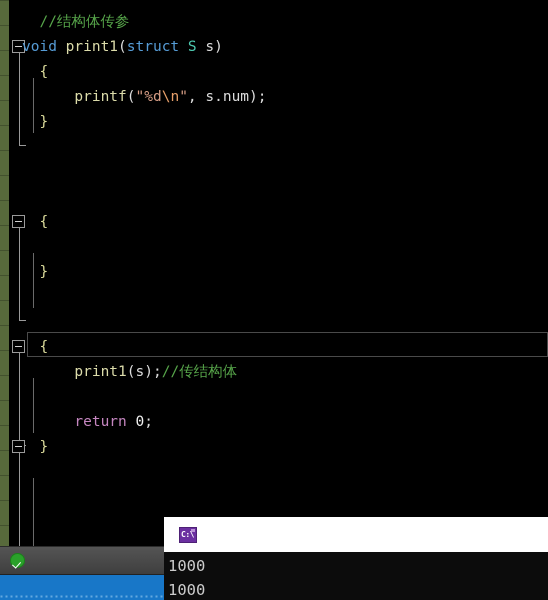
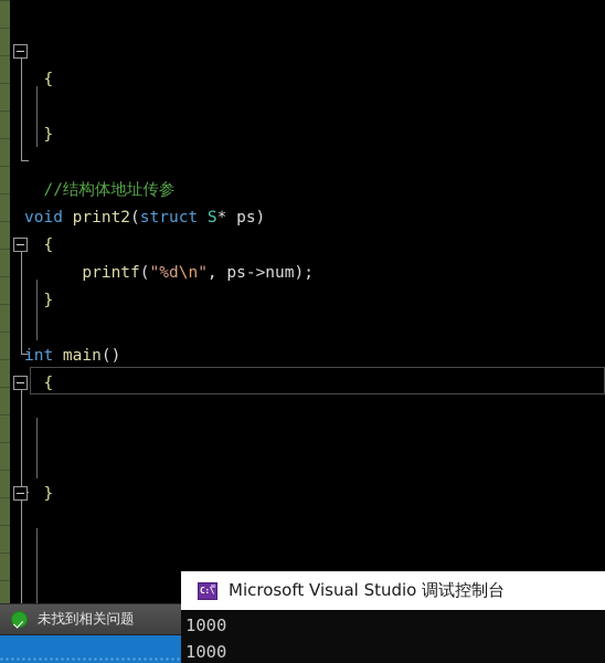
- //结构体传参
- void print1(struct S s)
  {
- printf("%d\n", s.num);
  }
+ //结构体地址传参
+ void print2(struct S* ps)
  {
+ printf("%d\n", ps->num);
  }
+ int main()
  {
- print1(s);//传结构体
- return 0;
  }
+ 未找到相关问题
+ Microsoft Visual Studio 调试控制台
  1000
  1000
